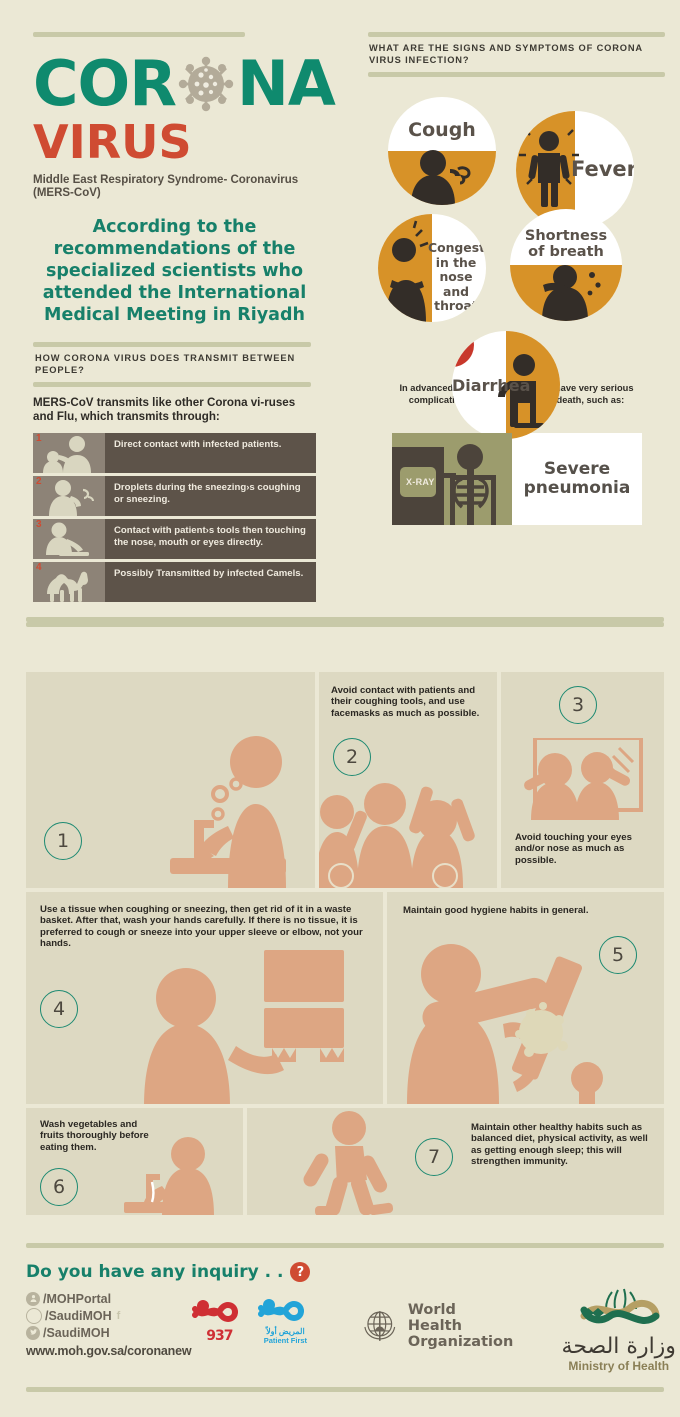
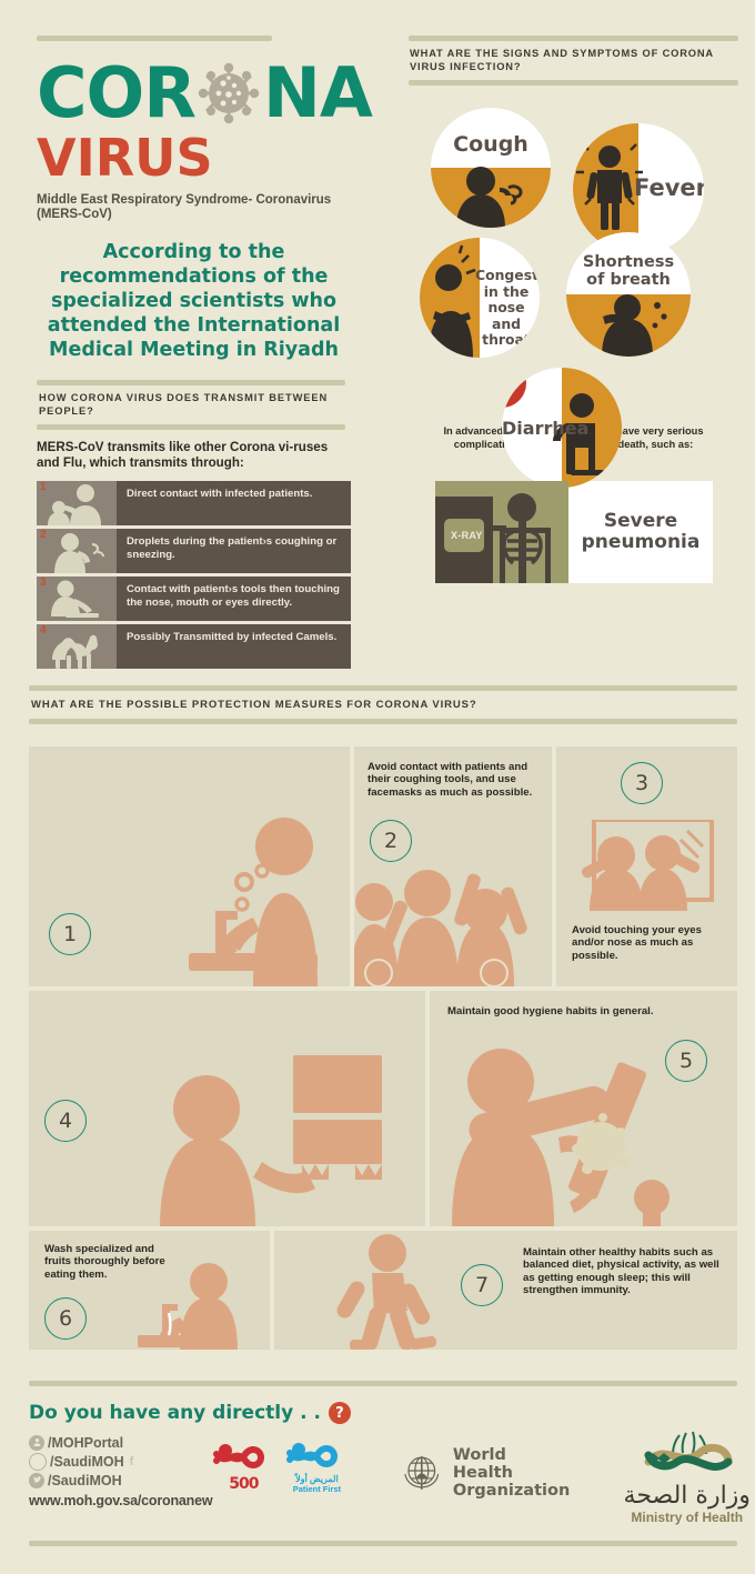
  COR
  NA
  VIRUS
  Middle East Respiratory Syndrome- Coronavirus (MERS-CoV)
  According to the recommendations of the specialized scientists who attended the International Medical Meeting in Riyadh
  HOW CORONA VIRUS DOES TRANSMIT BETWEEN PEOPLE?
  MERS-CoV transmits like other Corona vi-ruses and Flu, which transmits through:
  1
  Direct contact with infected patients.
  2
- Droplets during the sneezing›s coughing or sneezing.
+ Droplets during the patient›s coughing or sneezing.
  3
  Contact with patient›s tools then touching the nose, mouth or eyes directly.
  4
  Possibly Transmitted by infected Camels.
  WHAT ARE THE SIGNS AND SYMPTOMS OF CORONA VIRUS INFECTION?
  Cough
  Fever
  Congest in the nose and throat
  Shortness of breath
  Diarrhea
  X-RAY
  Severe pneumonia
+ WHAT ARE THE POSSIBLE PROTECTION MEASURES FOR CORONA VIRUS?
  1
  Avoid contact with patients and their coughing tools, and use facemasks as much as possible.
  2
  3
  Avoid touching your eyes and/or nose as much as possible.
- Use a tissue when coughing or sneezing, then get rid of it in a waste basket. After that, wash your hands carefully. If there is no tissue, it is preferred to cough or sneeze into your upper sleeve or elbow, not your hands.
  4
  Maintain good hygiene habits in general.
  5
- Wash vegetables and fruits thoroughly before eating them.
+ Wash specialized and fruits thoroughly before eating them.
  6
  7
  Maintain other healthy habits such as balanced diet, physical activity, as well as getting enough sleep; this will strengthen immunity.
- Do you have any inquiry . .
+ Do you have any directly . .
  ?
  /MOHPortal
  /SaudiMOH
  f
  /SaudiMOH
  www.moh.gov.sa/coronanew
- 937
+ 500
  المريض أولاً
  Patient First
  World Health
  Organization
  وزارة الصحة
  Ministry of Health
